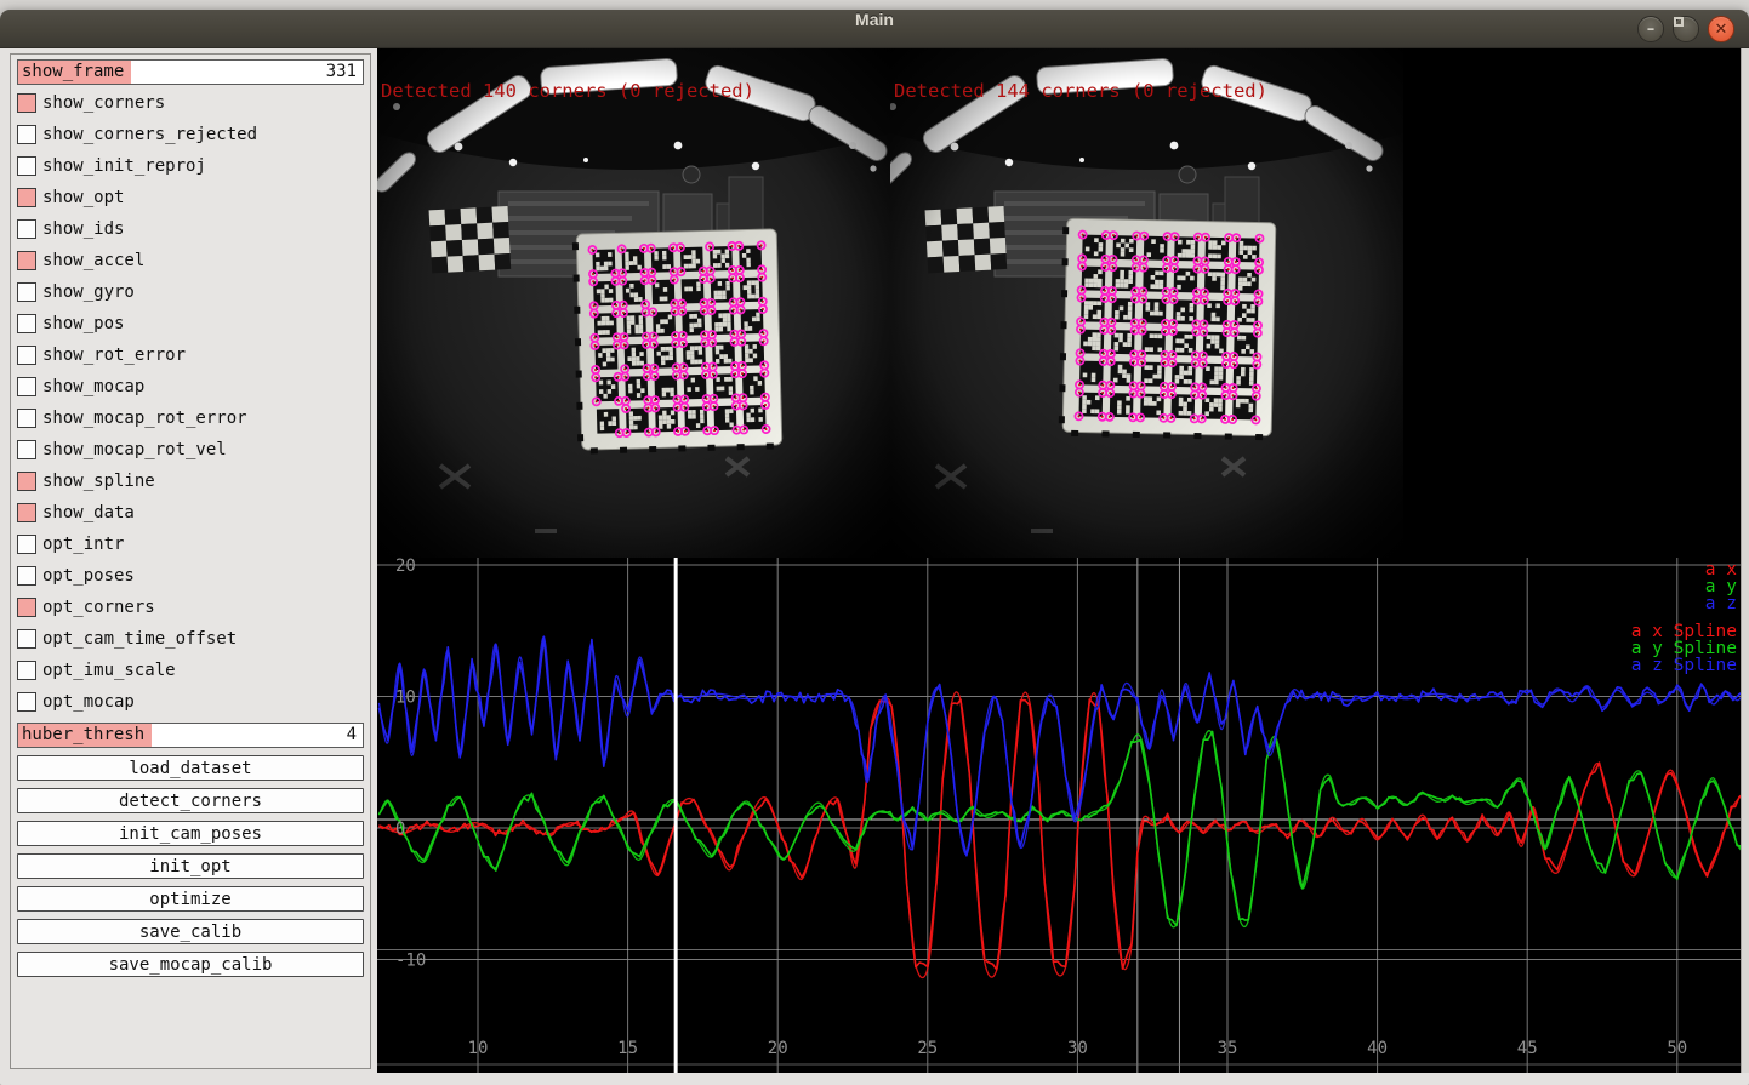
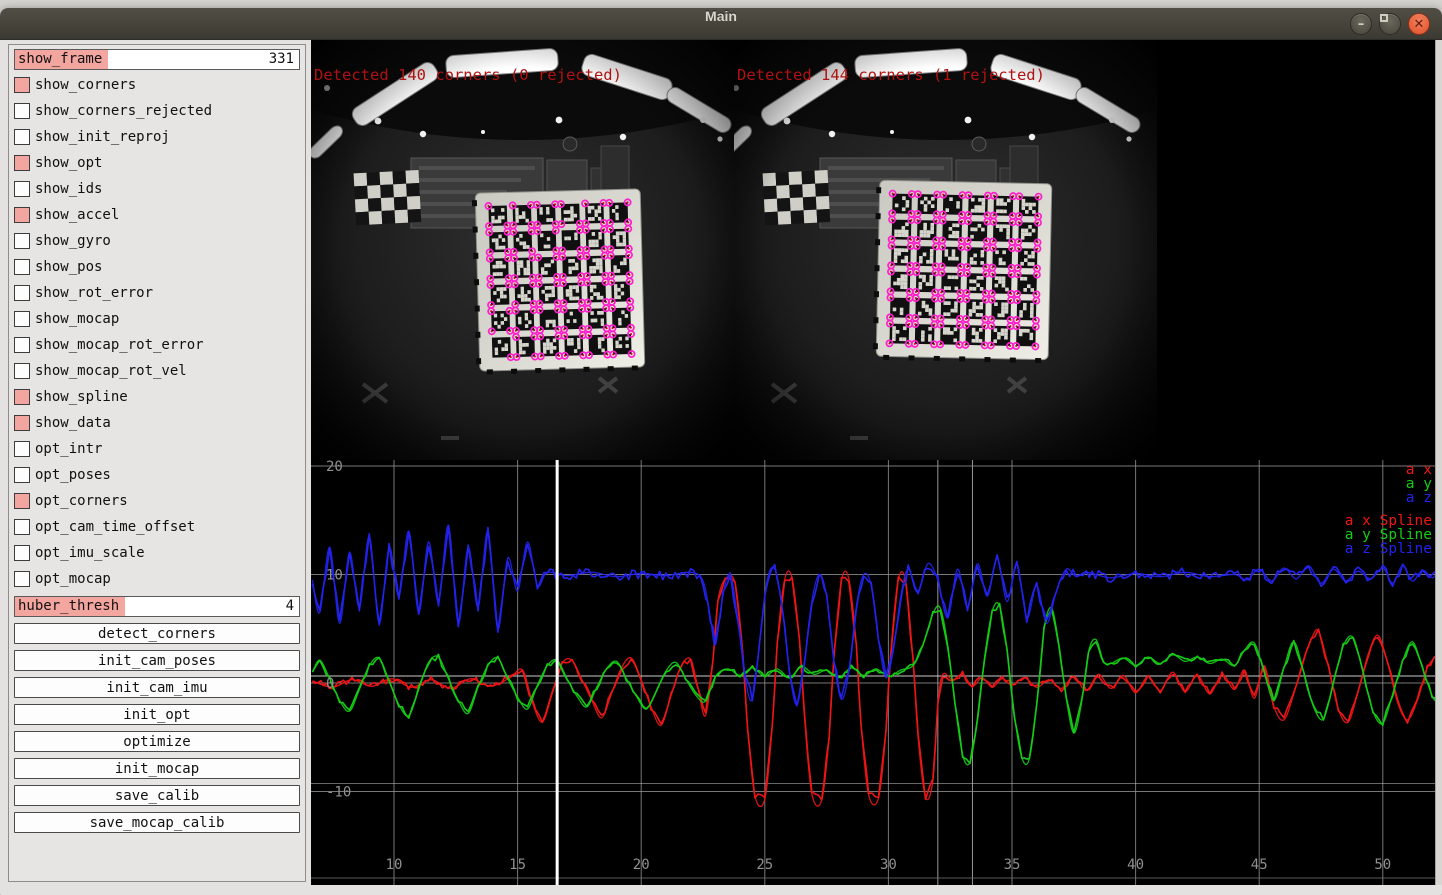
  Main
  –
  ✕
  show_frame
  331
  show_corners
  show_corners_rejected
  show_init_reproj
  show_opt
  show_ids
  show_accel
  show_gyro
  show_pos
  show_rot_error
  show_mocap
  show_mocap_rot_error
  show_mocap_rot_vel
  show_spline
  show_data
  opt_intr
  opt_poses
  opt_corners
  opt_cam_time_offset
  opt_imu_scale
  opt_mocap
  huber_thresh
  4
- load_dataset
  detect_corners
  init_cam_poses
+ init_cam_imu
  init_opt
  optimize
+ init_mocap
  save_calib
  save_mocap_calib
  Detected 140 corners (0 rejected)
- Detected 144 corners (0 rejected)
+ Detected 144 corners (1 rejected)
  10
  15
  20
  25
  30
  35
  40
  45
  50
  20
  10
  0
  -10
  a x
  a y
  a z
  a x Spline
  a y Spline
  a z Spline
